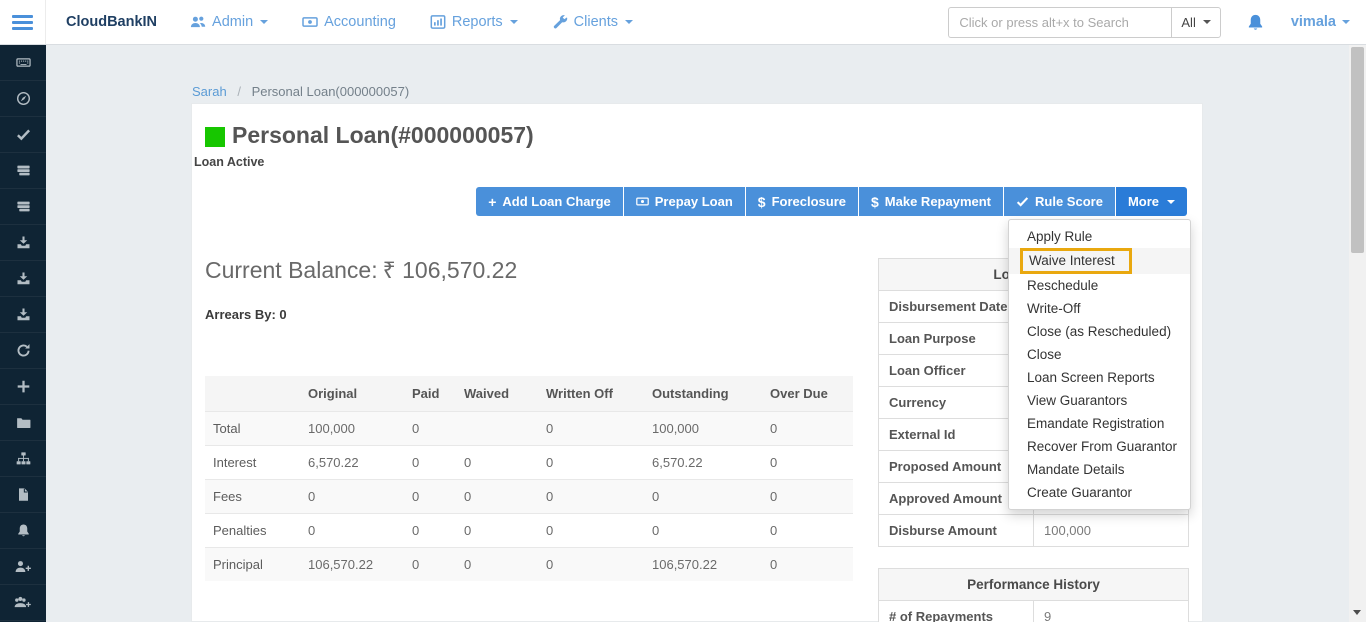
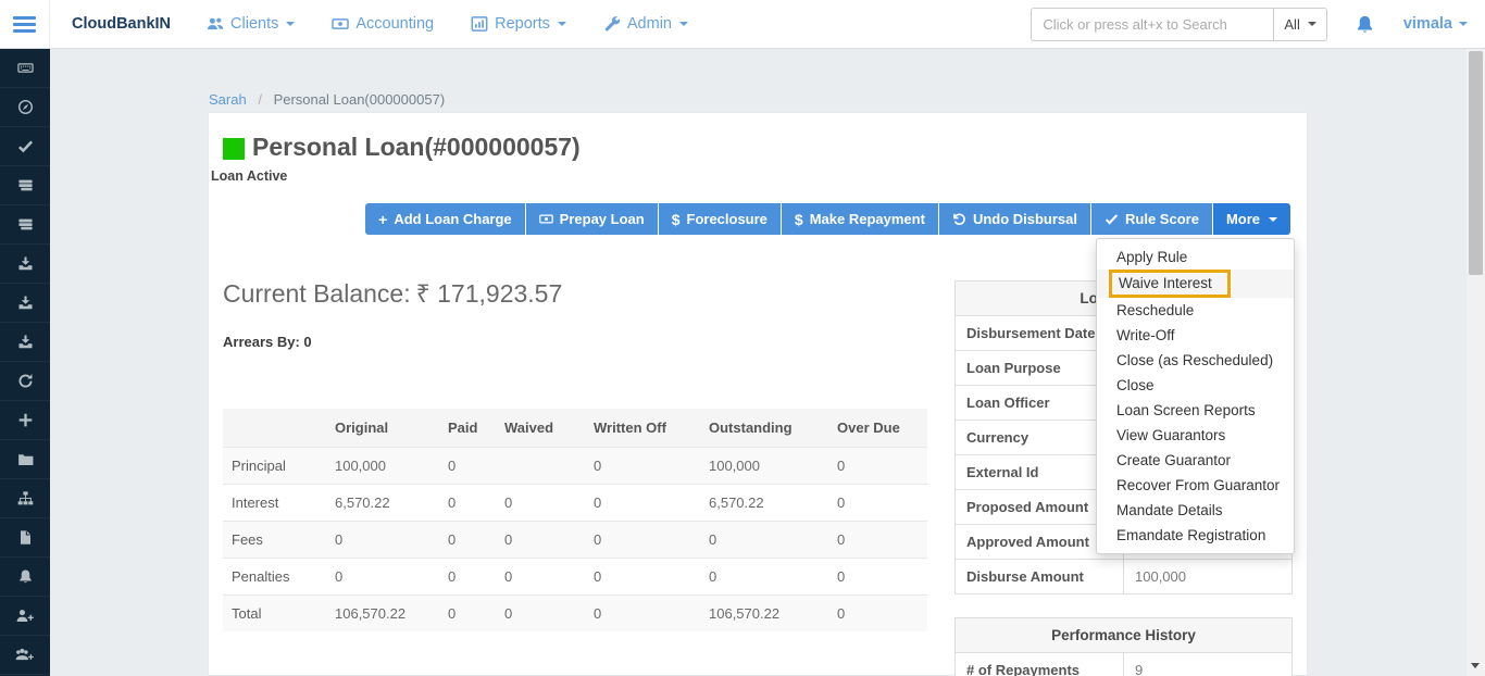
  CloudBankIN
- Admin
+ Clients
  Accounting
  Reports
- Clients
+ Admin
  Click or press alt+x to Search
  All
  vimala
  Sarah / Personal Loan(000000057)
  Personal Loan(#000000057)
  Loan Active
  +
  Add Loan Charge
  Prepay Loan
  $
  Foreclosure
  $
  Make Repayment
+ Undo Disbursal
  Rule Score
  More
- Current Balance: ₹ 106,570.22
+ Current Balance: ₹ 171,923.57
  Arrears By: 0
  	Original	Paid	Waived	Written Off	Outstanding	Over Due
- Total	100,000	0		0	100,000	0
+ Principal	100,000	0		0	100,000	0
  Interest	6,570.22	0	0	0	6,570.22	0
  Fees	0	0	0	0	0	0
  Penalties	0	0	0	0	0	0
- Principal	106,570.22	0	0	0	106,570.22	0
+ Total	106,570.22	0	0	0	106,570.22	0
  Disbursement Date
  Loan Purpose
  Loan Officer
  Currency
  External Id
  Proposed Amount
  Disburse Amount	100,000
  Performance History
  # of Repayments	9
  Apply Rule
  Waive Interest
  Reschedule
  Write-Off
  Close (as Rescheduled)
  Close
  Loan Screen Reports
  View Guarantors
- Emandate Registration
+ Create Guarantor
  Recover From Guarantor
  Mandate Details
- Create Guarantor
+ Emandate Registration
